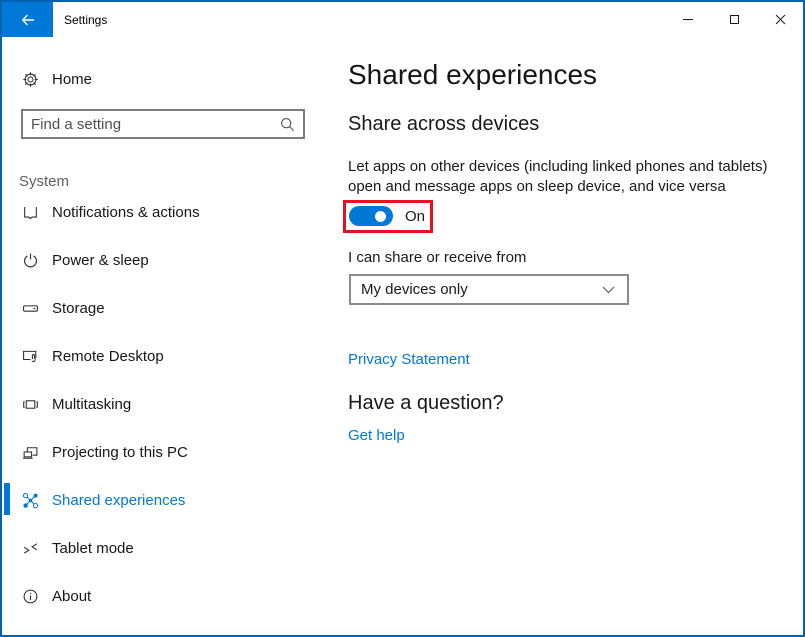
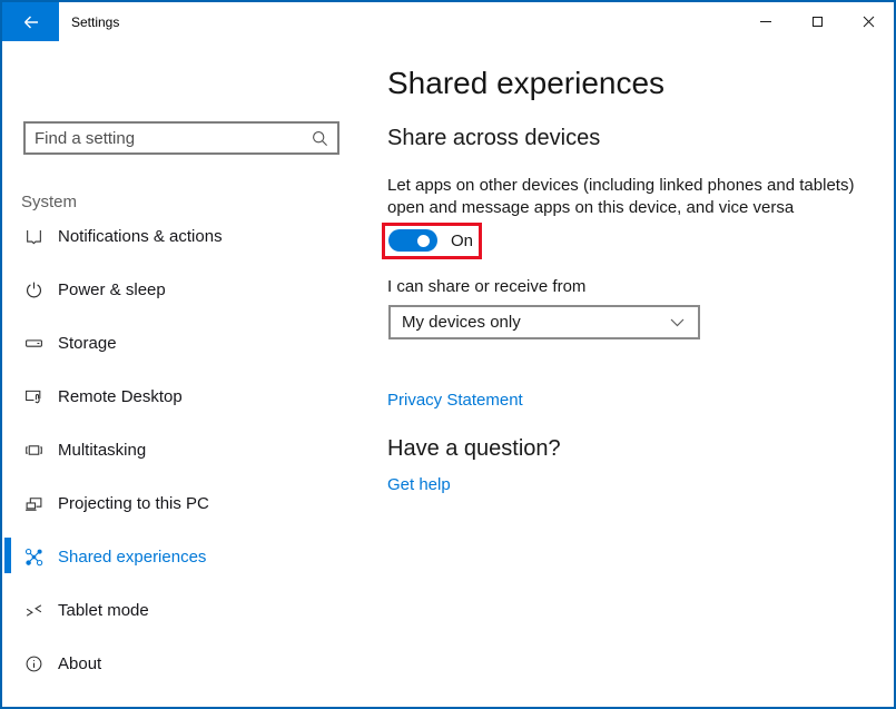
  Settings
- Home
  Find a setting
  System
  Notifications & actions
  Power & sleep
  Storage
  Remote Desktop
  Multitasking
  Projecting to this PC
  Shared experiences
  Tablet mode
  About
  Shared experiences
  Share across devices
  Let apps on other devices (including linked phones and tablets)
- open and message apps on sleep device, and vice versa
+ open and message apps on this device, and vice versa
  On
  I can share or receive from
  My devices only
  Privacy Statement
  Have a question?
  Get help
